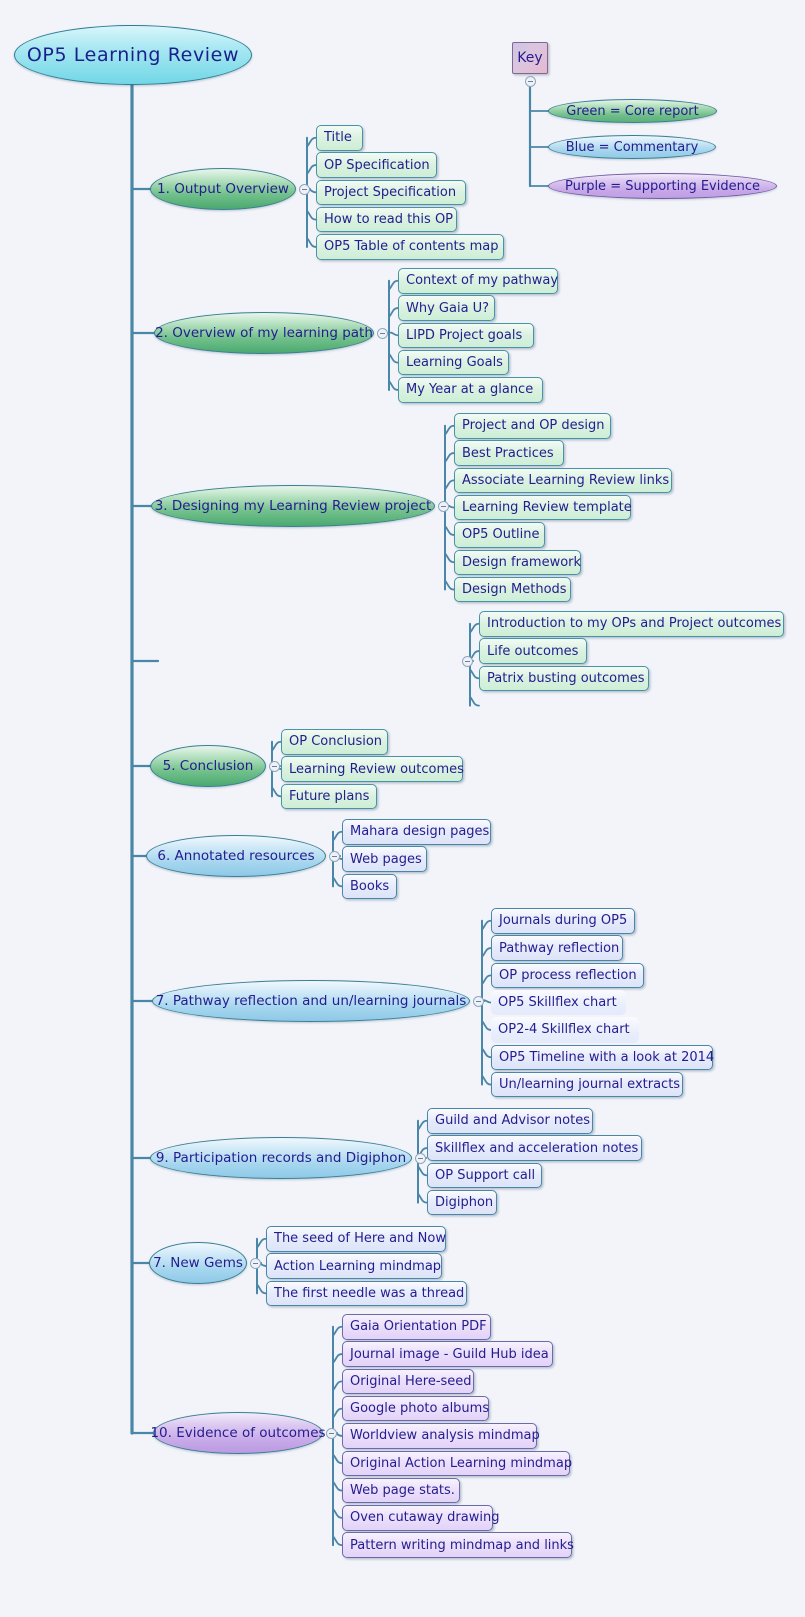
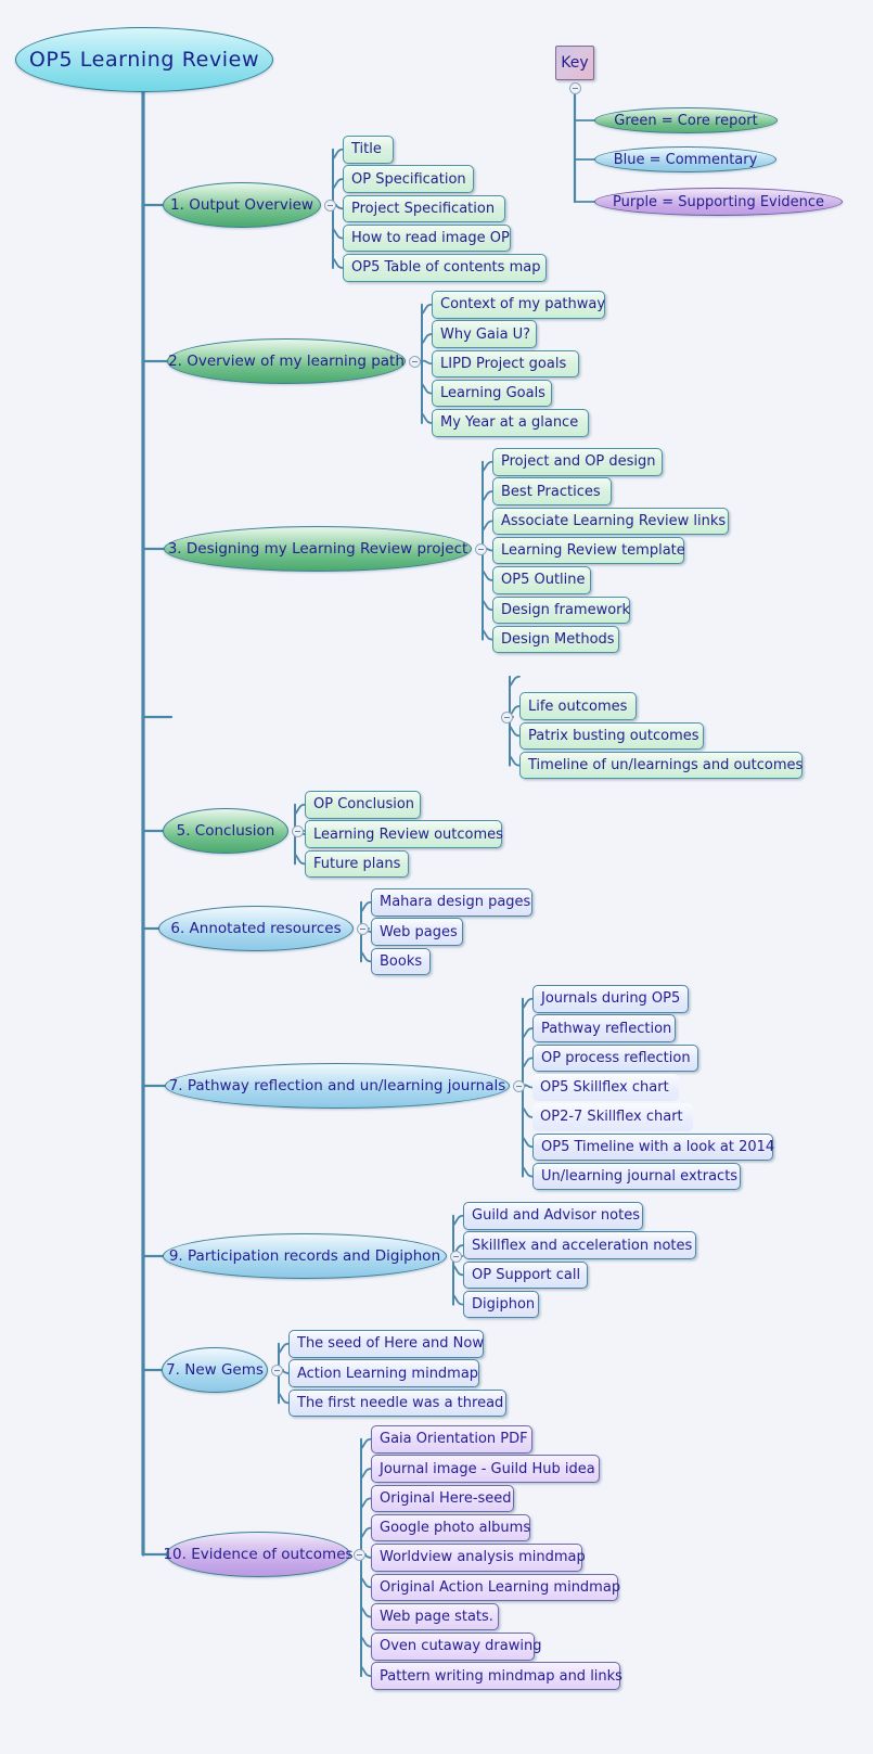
  OP5 Learning Review
  1. Output Overview
  Title
  OP Specification
  Project Specification
- How to read this OP
+ How to read image OP
  OP5 Table of contents map
  2. Overview of my learning path
  Context of my pathway
  Why Gaia U?
  LIPD Project goals
  Learning Goals
  My Year at a glance
  3. Designing my Learning Review project
  Project and OP design
  Best Practices
  Associate Learning Review links
  Learning Review template
  OP5 Outline
  Design framework
  Design Methods
- Introduction to my OPs and Project outcomes
  Life outcomes
  Patrix busting outcomes
+ Timeline of un/learnings and outcomes
  5. Conclusion
  OP Conclusion
  Learning Review outcomes
  Future plans
  6. Annotated resources
  Mahara design pages
  Web pages
  Books
  7. Pathway reflection and un/learning journals
  Journals during OP5
  Pathway reflection
  OP process reflection
  OP5 Skillflex chart
- OP2-4 Skillflex chart
+ OP2-7 Skillflex chart
  OP5 Timeline with a look at 2014
  Un/learning journal extracts
  9. Participation records and Digiphon
  Guild and Advisor notes
  Skillflex and acceleration notes
  OP Support call
  Digiphon
  7. New Gems
  The seed of Here and Now
  Action Learning mindmap
  The first needle was a thread
  10. Evidence of outcomes
  Gaia Orientation PDF
  Journal image - Guild Hub idea
  Original Here-seed
  Google photo albums
  Worldview analysis mindmap
  Original Action Learning mindmap
  Web page stats.
  Oven cutaway drawing
  Pattern writing mindmap and links
  Key
  Green = Core report
  Blue = Commentary
  Purple = Supporting Evidence
